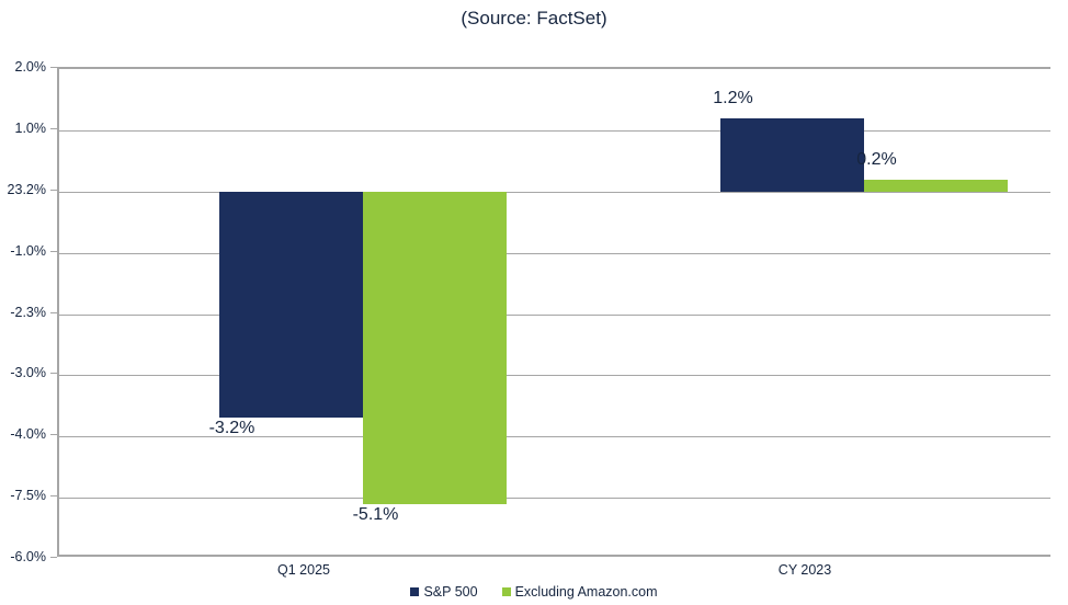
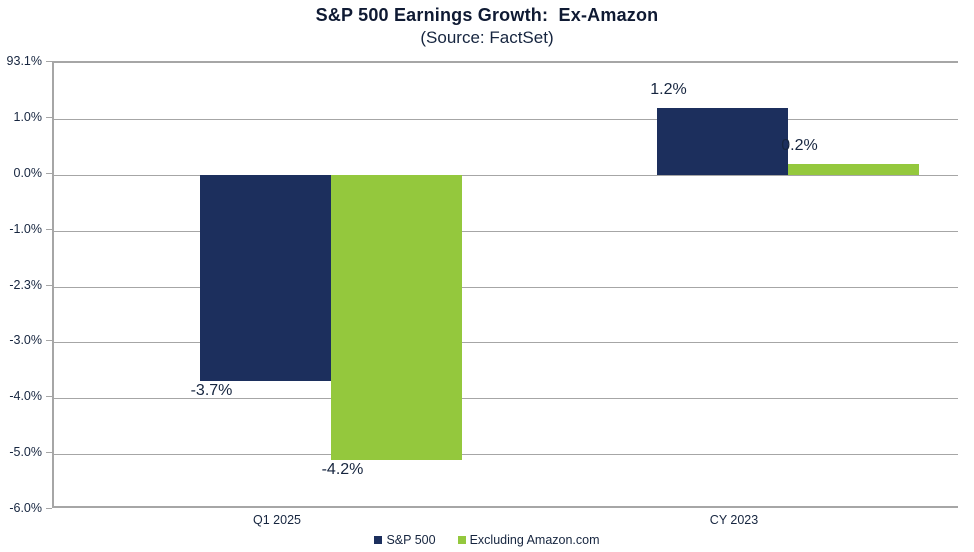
+ S&P 500 Earnings Growth: Ex-Amazon
  (Source: FactSet)
- 2.0%
+ 93.1%
  1.0%
- 23.2%
+ 0.0%
  -1.0%
  -2.3%
  -3.0%
  -4.0%
- -7.5%
+ -5.0%
  -6.0%
  Q1 2025
- -3.2%
+ -3.7%
- -5.1%
+ -4.2%
  CY 2023
  1.2%
  0.2%
  S&P 500
  Excluding Amazon.com
